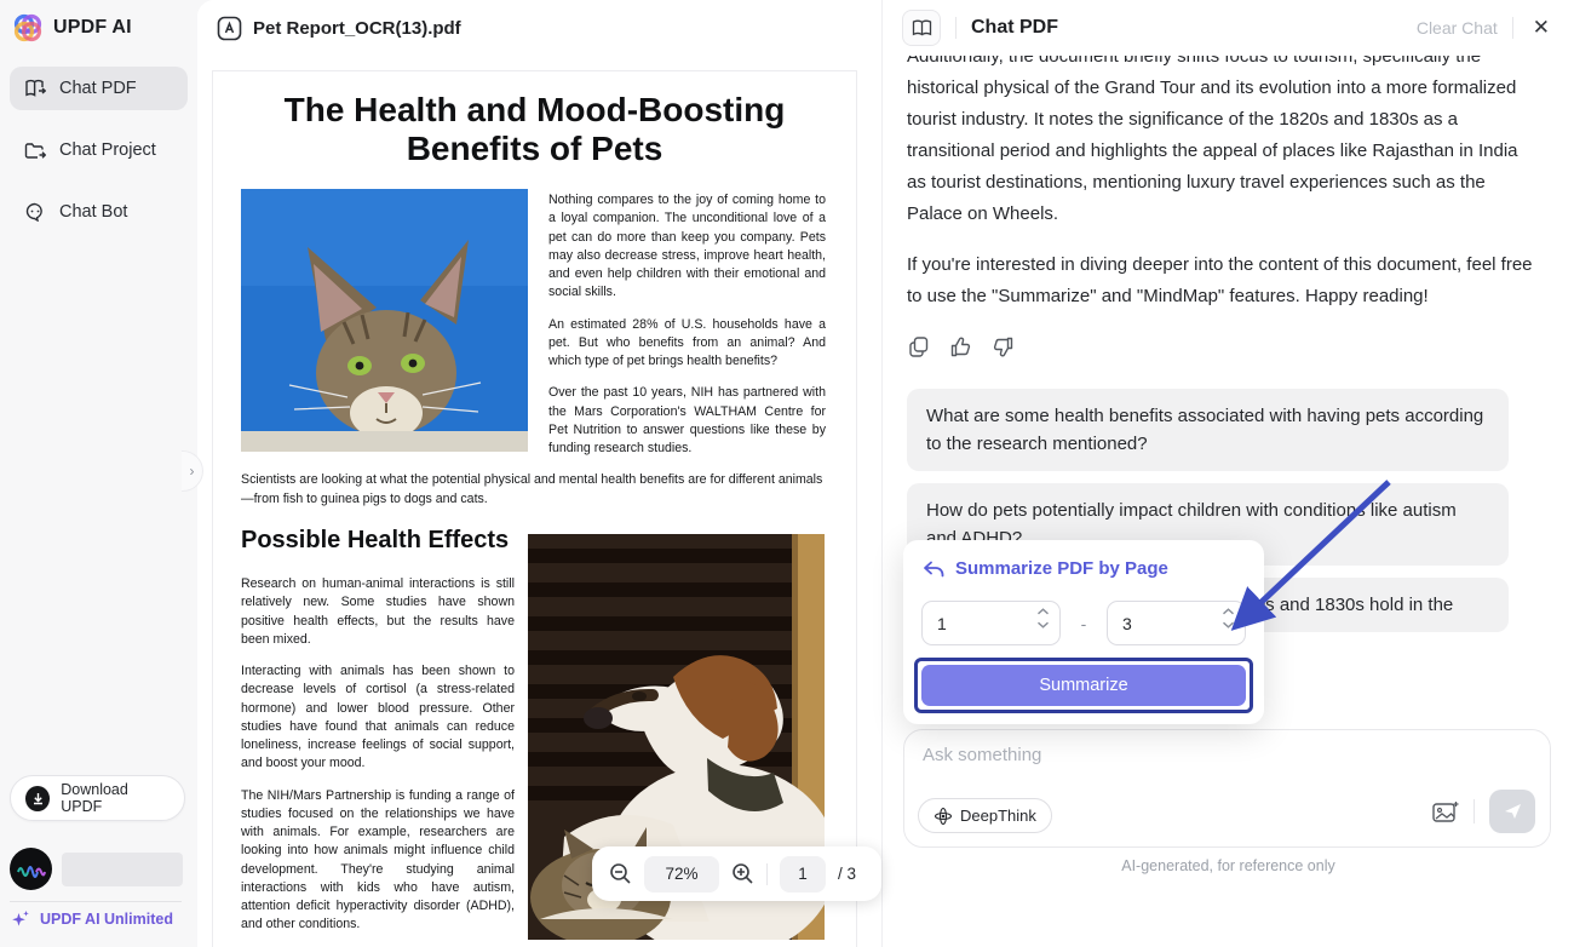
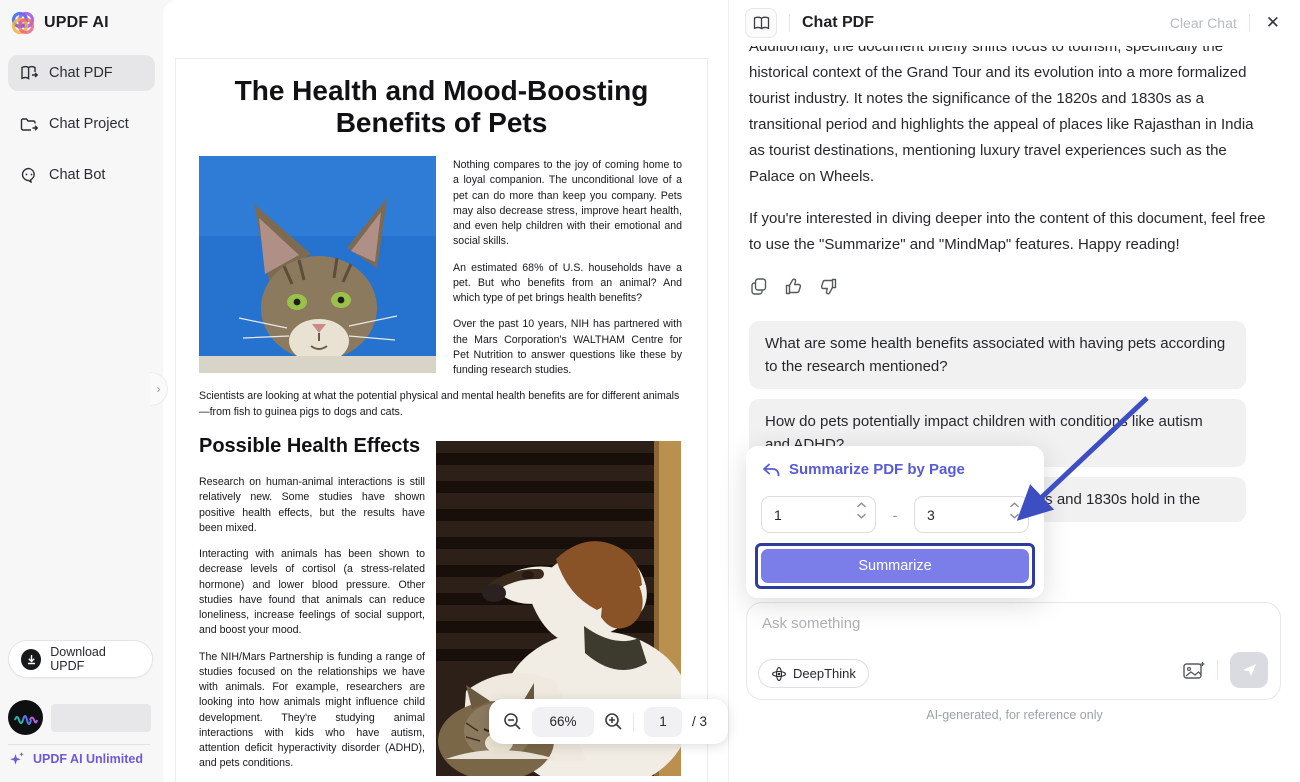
  UPDF AI
  Chat PDF
  Chat Project
  Chat Bot
  Download UPDF
  UPDF AI Unlimited
- Pet Report_OCR(13).pdf
  The Health and Mood-Boosting Benefits of Pets
  Nothing compares to the joy of coming home to a loyal companion. The unconditional love of a pet can do more than keep you company. Pets may also decrease stress, improve heart health, and even help children with their emotional and social skills.
- An estimated 28% of U.S. households have a pet. But who benefits from an animal? And which type of pet brings health benefits?
+ An estimated 68% of U.S. households have a pet. But who benefits from an animal? And which type of pet brings health benefits?
  Over the past 10 years, NIH has partnered with the Mars Corporation's WALTHAM Centre for Pet Nutrition to answer questions like these by funding research studies.
  Scientists are looking at what the potential physical and mental health benefits are for different animals—from fish to guinea pigs to dogs and cats.
  Possible Health Effects
  Research on human-animal interactions is still relatively new. Some studies have shown positive health effects, but the results have been mixed.
  Interacting with animals has been shown to decrease levels of cortisol (a stress-related hormone) and lower blood pressure. Other studies have found that animals can reduce loneliness, increase feelings of social support, and boost your mood.
- The NIH/Mars Partnership is funding a range of studies focused on the relationships we have with animals. For example, researchers are looking into how animals might influence child development. They're studying animal interactions with kids who have autism, attention deficit hyperactivity disorder (ADHD), and other conditions.
+ The NIH/Mars Partnership is funding a range of studies focused on the relationships we have with animals. For example, researchers are looking into how animals might influence child development. They're studying animal interactions with kids who have autism, attention deficit hyperactivity disorder (ADHD), and pets conditions.
- 72%
+ 66%
  1
  / 3
  ›
  Chat PDF
  Clear Chat
  ✕
- Additionally, the document briefly shifts focus to tourism, specifically the historical physical of the Grand Tour and its evolution into a more formalized tourist industry. It notes the significance of the 1820s and 1830s as a transitional period and highlights the appeal of places like Rajasthan in India as tourist destinations, mentioning luxury travel experiences such as the Palace on Wheels.
+ Additionally, the document briefly shifts focus to tourism, specifically the historical context of the Grand Tour and its evolution into a more formalized tourist industry. It notes the significance of the 1820s and 1830s as a transitional period and highlights the appeal of places like Rajasthan in India as tourist destinations, mentioning luxury travel experiences such as the Palace on Wheels.
  If you're interested in diving deeper into the content of this document, feel free to use the "Summarize" and "MindMap" features. Happy reading!
  What are some health benefits associated with having pets according to the research mentioned?
  How do pets potentially impact children with condition like autism and ADHD?
  Summarize PDF by Page
  1
  -
  3
  Summarize
  Ask something
  DeepThink
  AI-generated, for reference only
